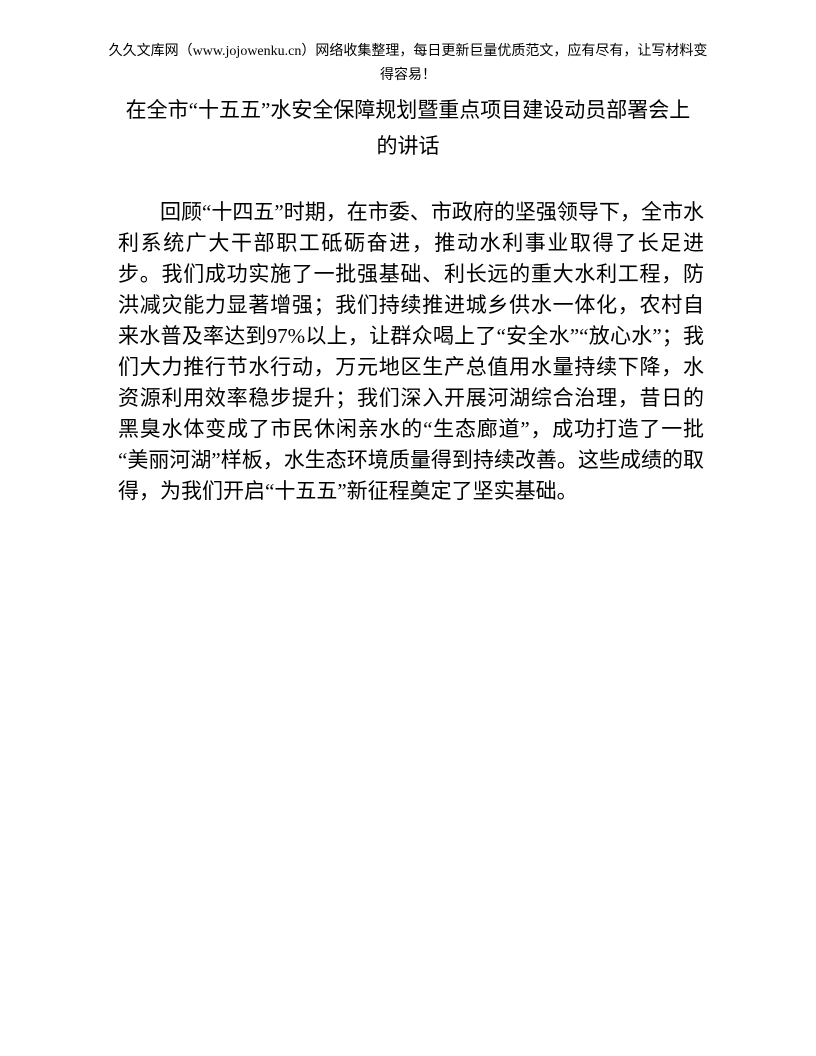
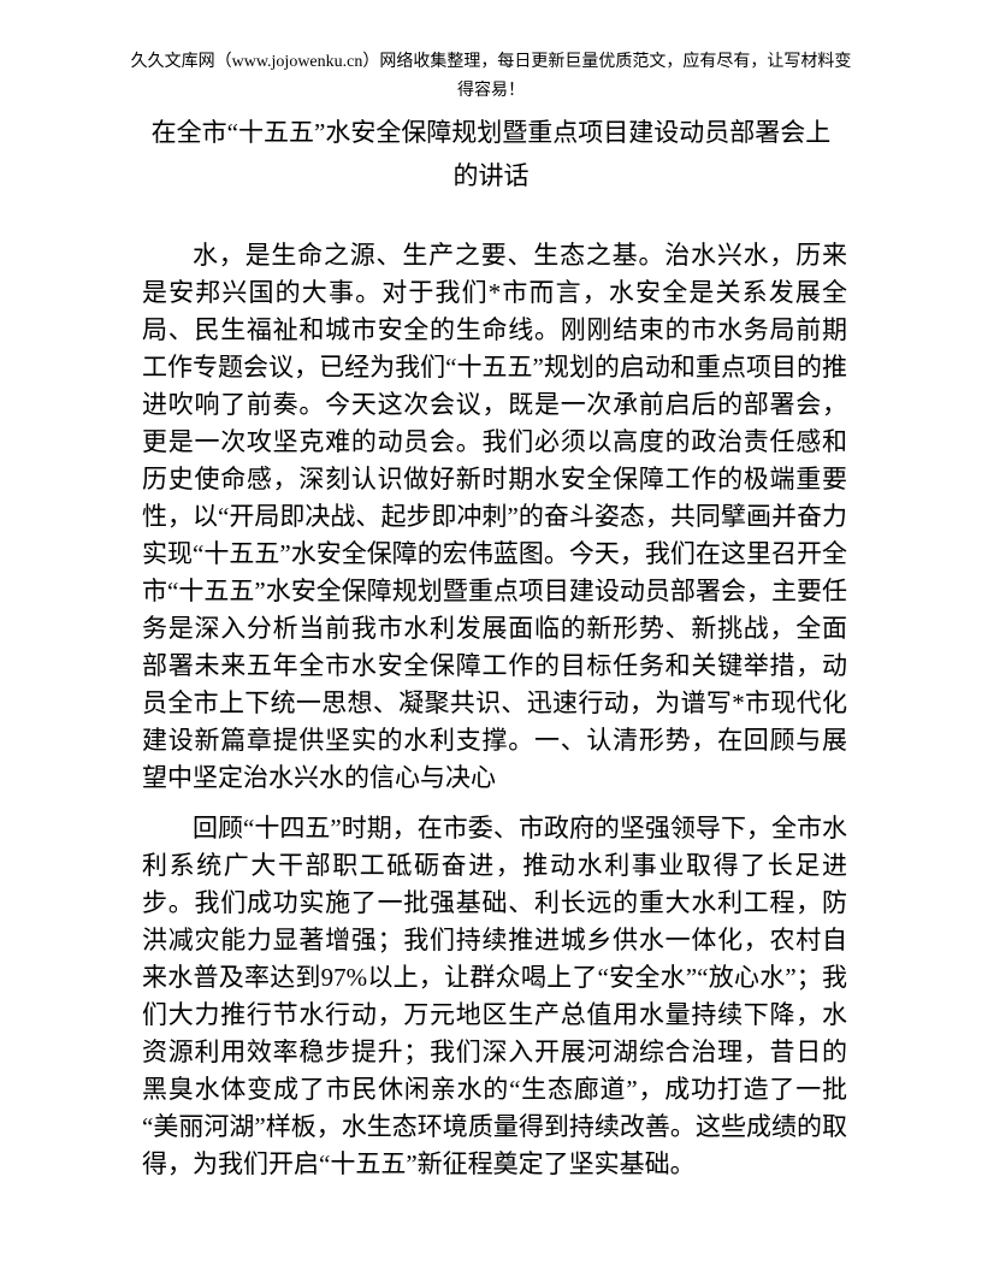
  久久文库网（www.jojowenku.cn）网络收集整理，每日更新巨量优质范文，应有尽有，让写材料变
  得容易！
  在全市“十五五”水安全保障规划暨重点项目建设动员部署会上
  的讲话
+ 水，是生命之源、生产之要、生态之基。治水兴水，历来是安邦兴国的大事。对于我们*市而言，水安全是关系发展全局、民生福祉和城市安全的生命线。刚刚结束的市水务局前期工作专题会议，已经为我们“十五五”规划的启动和重点项目的推进吹响了前奏。今天这次会议，既是一次承前启后的部署会，更是一次攻坚克难的动员会。我们必须以高度的政治责任感和历史使命感，深刻认识做好新时期水安全保障工作的极端重要性，以“开局即决战、起步即冲刺”的奋斗姿态，共同擘画并奋力实现“十五五”水安全保障的宏伟蓝图。今天，我们在这里召开全市“十五五”水安全保障规划暨重点项目建设动员部署会，主要任务是深入分析当前我市水利发展面临的新形势、新挑战，全面部署未来五年全市水安全保障工作的目标任务和关键举措，动员全市上下统一思想、凝聚共识、迅速行动，为谱写*市现代化建设新篇章提供坚实的水利支撑。一、认清形势，在回顾与展望中坚定治水兴水的信心与决心
  回顾“十四五”时期，在市委、市政府的坚强领导下，全市水利系统广大干部职工砥砺奋进，推动水利事业取得了长足进步。我们成功实施了一批强基础、利长远的重大水利工程，防洪减灾能力显著增强；我们持续推进城乡供水一体化，农村自来水普及率达到97%以上，让群众喝上了“安全水”“放心水”；我们大力推行节水行动，万元地区生产总值用水量持续下降，水资源利用效率稳步提升；我们深入开展河湖综合治理，昔日的黑臭水体变成了市民休闲亲水的“生态廊道”，成功打造了一批“美丽河湖”样板，水生态环境质量得到持续改善。这些成绩的取得，为我们开启“十五五”新征程奠定了坚实基础。
